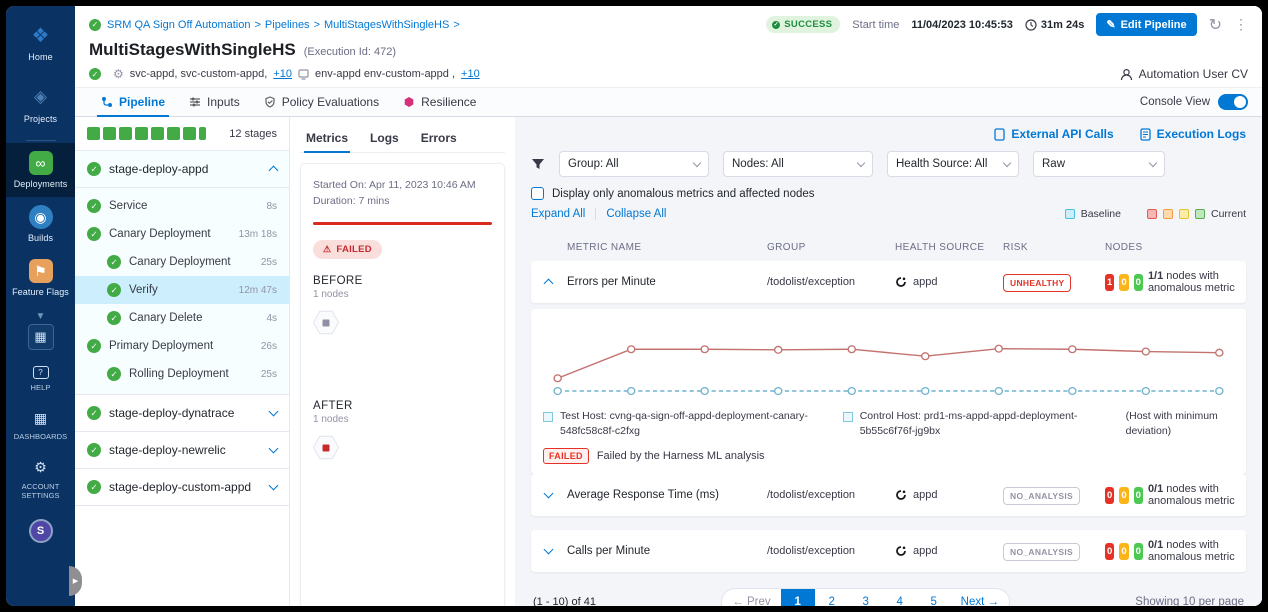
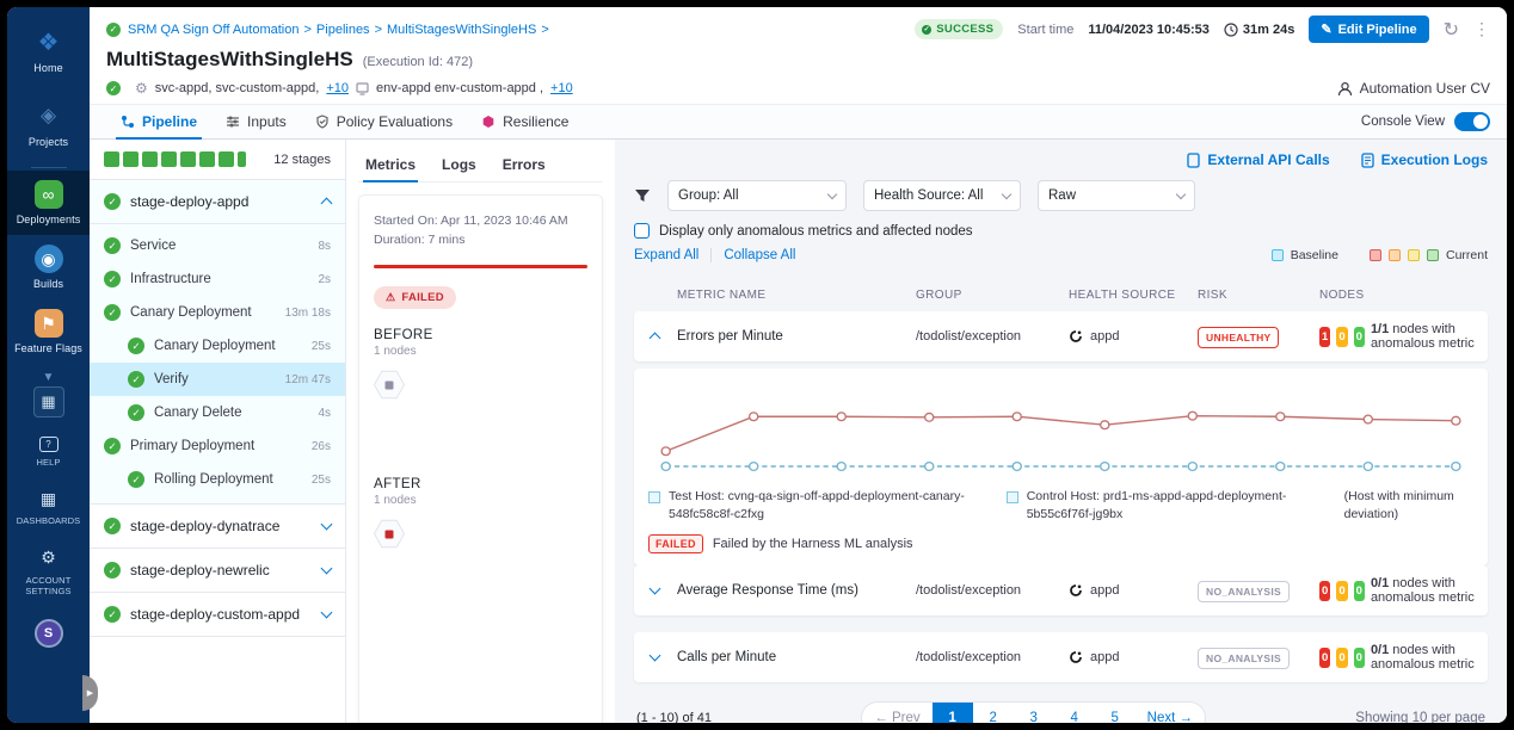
  ❖
  Home
  ◈
  Projects
  ∞
  Deployments
  ◉
  Builds
  ⚑
  Feature Flags
  ▼
  ▦
  ?
  HELP
  ▦
  DASHBOARDS
  ⚙
  ACCOUNT SETTINGS
  S
  SRM QA Sign Off Automation
  >
  Pipelines
  >
  MultiStagesWithSingleHS
  >
  SUCCESS
  Start time
  11/04/2023 10:45:53
  31m 24s
  ✎
  Edit Pipeline
  ↻
  ⋮
  MultiStagesWithSingleHS
  (Execution Id: 472)
  ⚙
  svc-appd, svc-custom-appd,
  +10
  env-appd env-custom-appd ,
  +10
  Automation User CV
  Pipeline
  Inputs
  Policy Evaluations
  Resilience
  Console View
  12 stages
  stage-deploy-appd
  Service
  8s
+ Infrastructure
+ 2s
  Canary Deployment
  13m 18s
  Canary Deployment
  25s
  Verify
  12m 47s
  Canary Delete
  4s
  Primary Deployment
  26s
  Rolling Deployment
  25s
  stage-deploy-dynatrace
  stage-deploy-newrelic
  stage-deploy-custom-appd
  Metrics
  Logs
  Errors
  Started On: Apr 11, 2023 10:46 AM
  Duration: 7 mins
  ⚠
  FAILED
  BEFORE
  1 nodes
  AFTER
  1 nodes
  External API Calls
  Execution Logs
  Group: All
- Nodes: All
  Health Source: All
  Raw
  Display only anomalous metrics and affected nodes
  Expand All
  Collapse All
  Baseline
  Current
  METRIC NAME
  GROUP
  HEALTH SOURCE
  RISK
  NODES
  Errors per Minute
  /todolist/exception
  appd
  UNHEALTHY
  1
  0
  0
  1/1 nodes with anomalous metric
  Test Host: cvng-qa-sign-off-appd-deployment-canary-548fc58c8f-c2fxg
  Control Host: prd1-ms-appd-appd-deployment-5b55c6f76f-jg9bx
  (Host with minimum deviation)
  FAILED
  Failed by the Harness ML analysis
  Average Response Time (ms)
  /todolist/exception
  appd
  NO_ANALYSIS
  0
  0
  0
  0/1 nodes with anomalous metric
  Calls per Minute
  /todolist/exception
  appd
  NO_ANALYSIS
  0
  0
  0
  0/1 nodes with anomalous metric
  (1 - 10) of 41
  ← Prev
  1
  2
  3
  4
  5
  Next →
  Showing 10 per page
